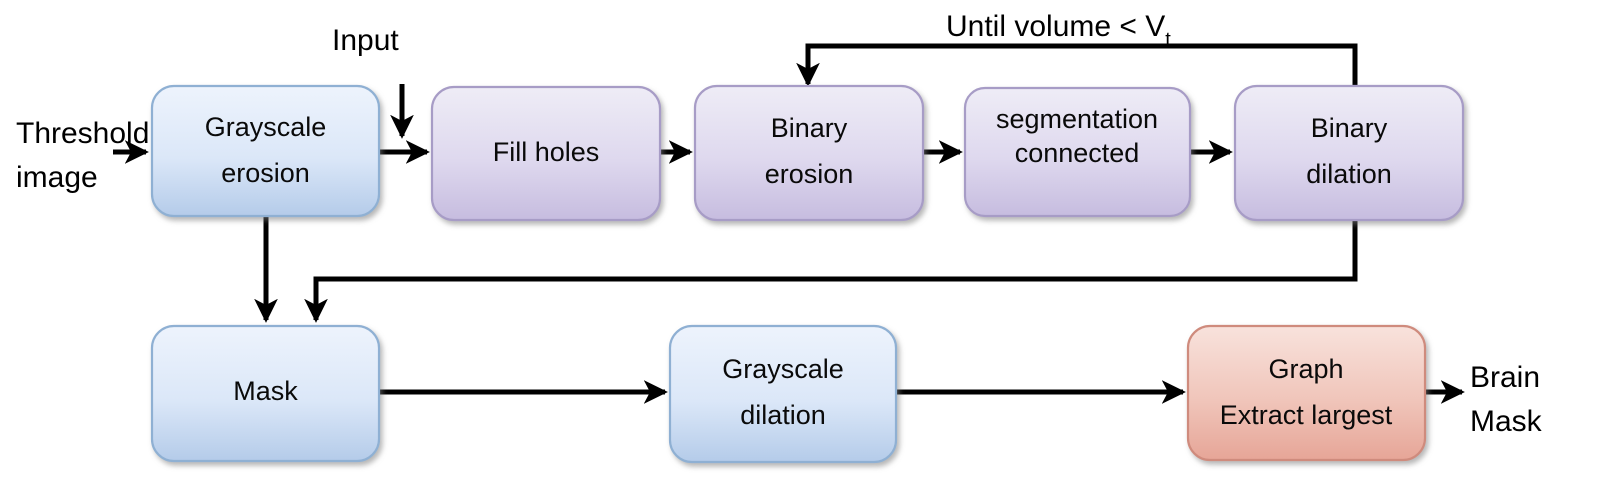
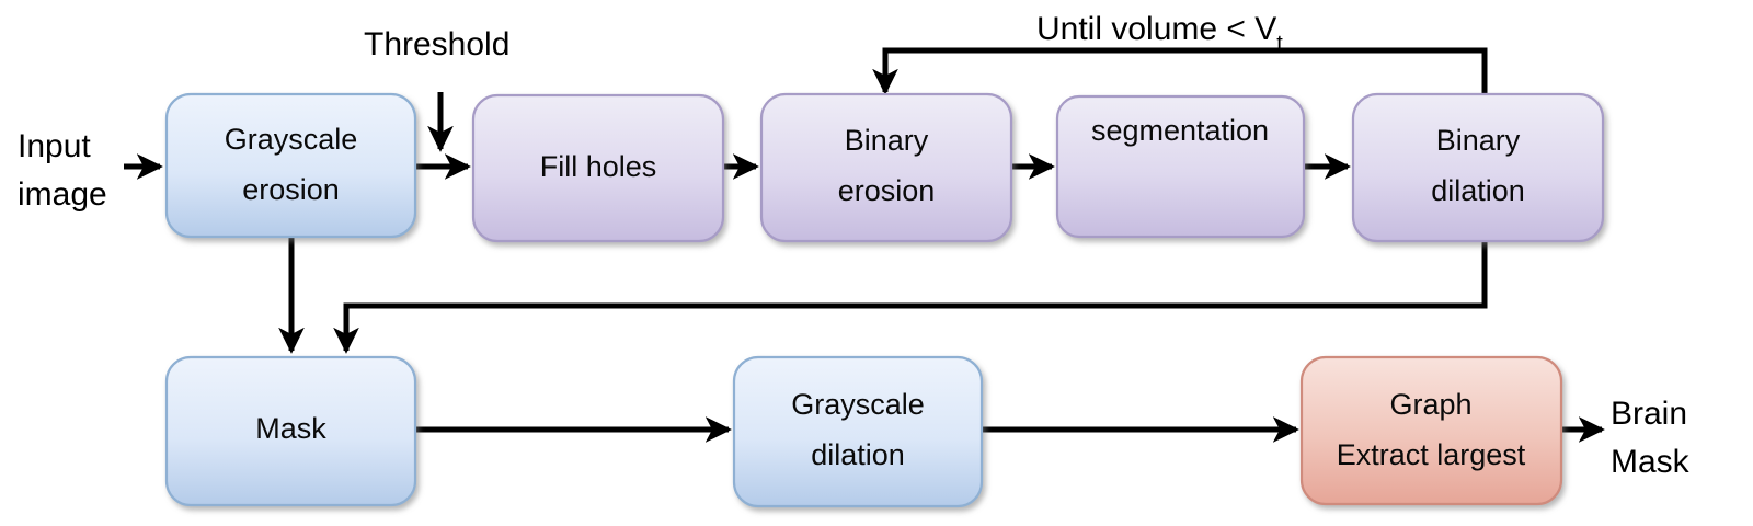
  Grayscale
  erosion
  Fill holes
  Binary
  erosion
  segmentation
- connected
  Binary
  dilation
  Mask
  Grayscale
  dilation
  Graph
  Extract largest
- Threshold
+ Input
  image
- Input
+ Threshold
  Brain
  Mask
  Until volume < Vt
